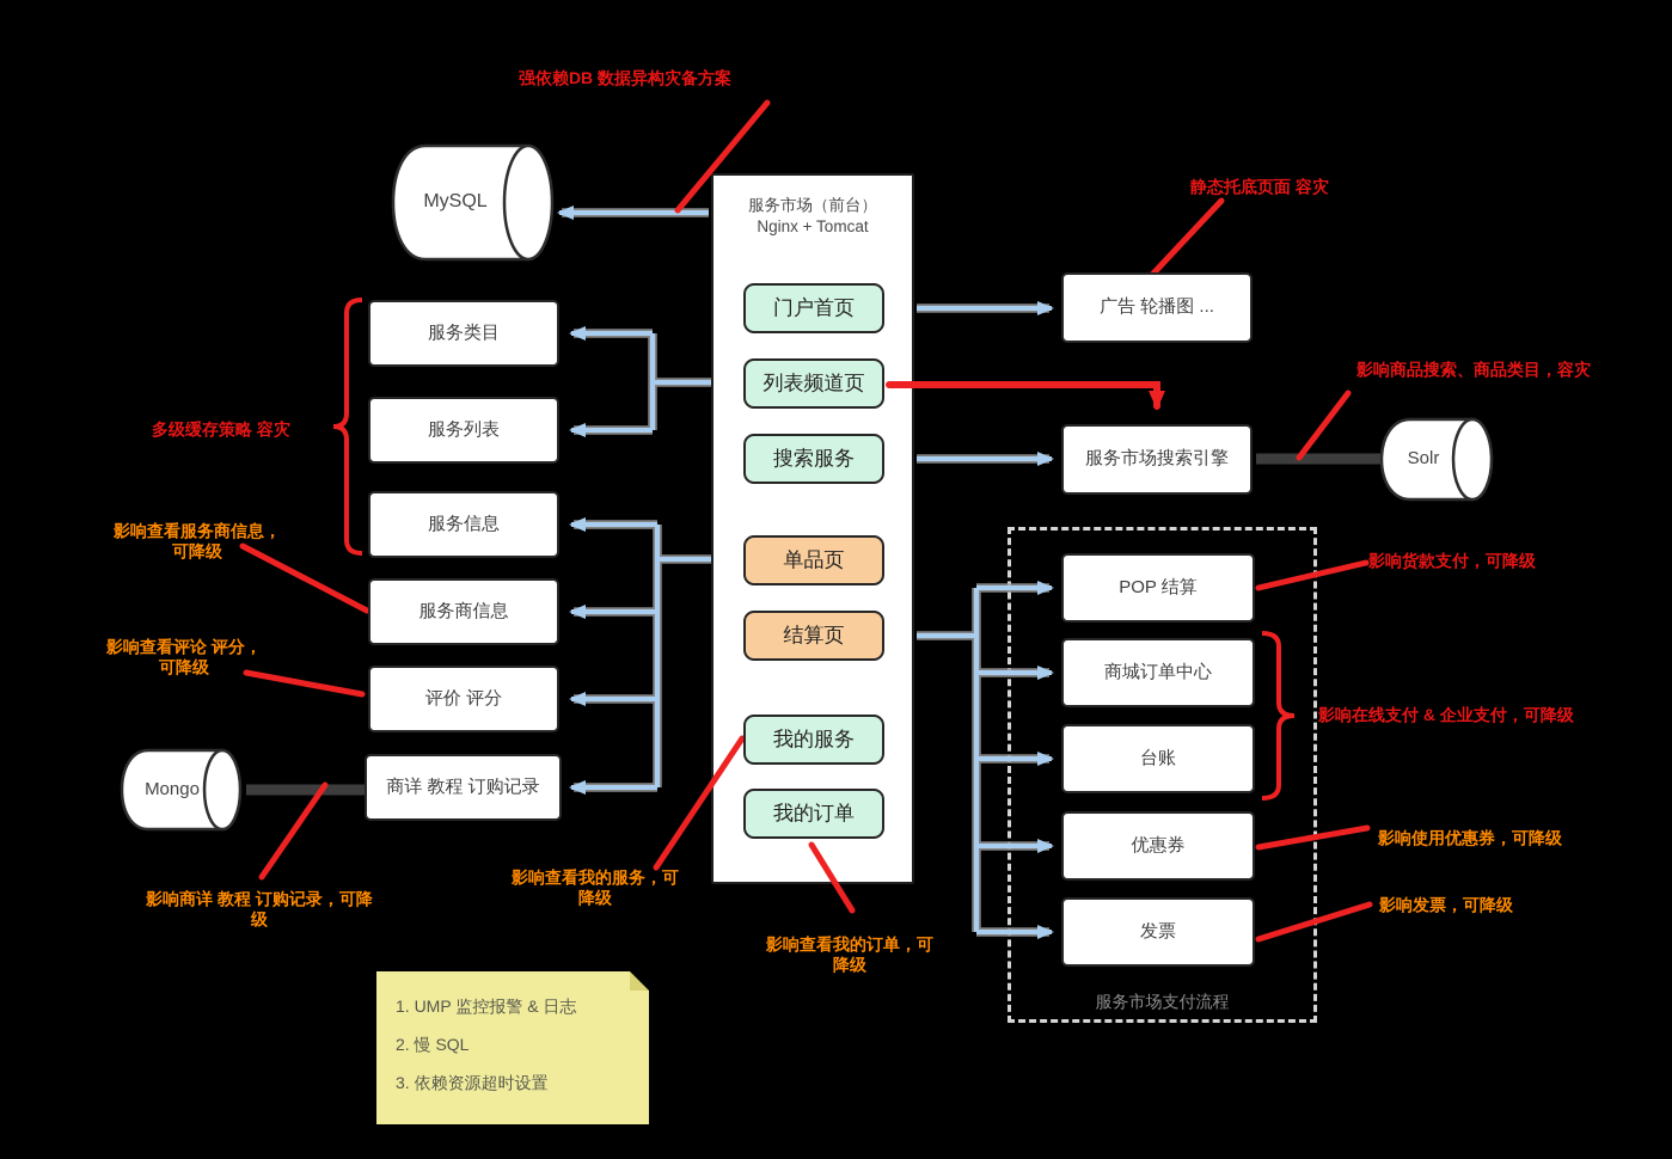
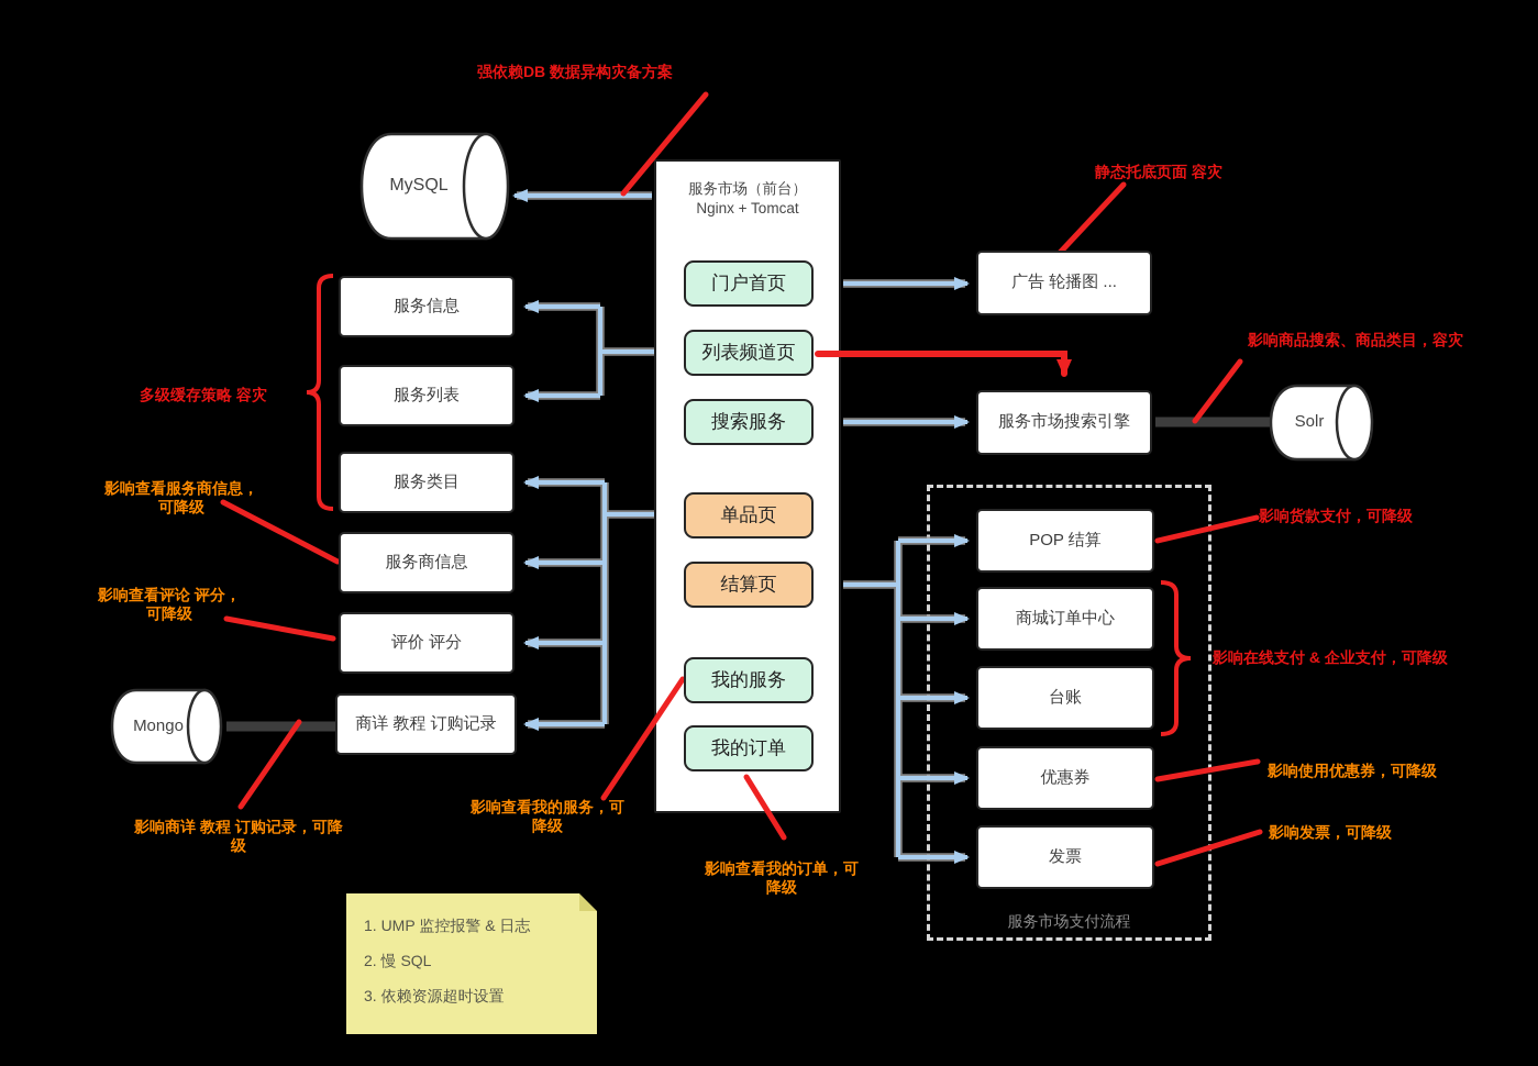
  服务市场（前台）
  Nginx + Tomcat
  门户首页
  列表频道页
  搜索服务
  单品页
  结算页
  我的服务
  我的订单
- 服务类目
+ 服务信息
  服务列表
- 服务信息
+ 服务类目
  服务商信息
  评价 评分
  商详 教程 订购记录
  广告 轮播图 ...
  服务市场搜索引擎
  POP 结算
  商城订单中心
  台账
  优惠券
  发票
  服务市场支付流程
  MySQL
  Solr
  Mongo
  强依赖DB 数据异构灾备方案
  静态托底页面 容灾
  影响商品搜索、商品类目，容灾
  多级缓存策略 容灾
  影响货款支付，可降级
  影响在线支付 & 企业支付，可降级
  影响查看服务商信息，可降级
  影响查看评论 评分，可降级
  影响商详 教程 订购记录，可降级
  影响查看我的服务，可降级
  影响查看我的订单，可降级
  影响使用优惠券，可降级
  影响发票，可降级
  1. UMP 监控报警 & 日志
  2. 慢 SQL
  3. 依赖资源超时设置
